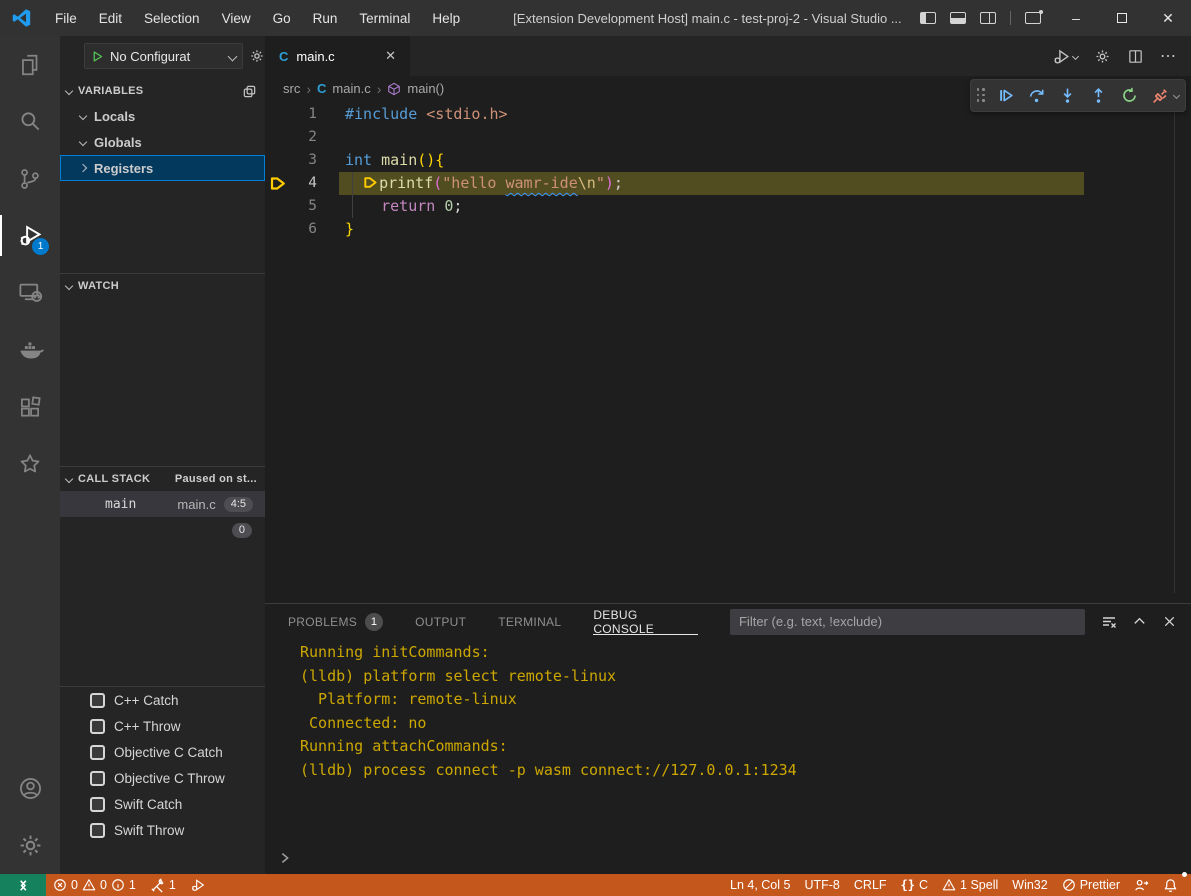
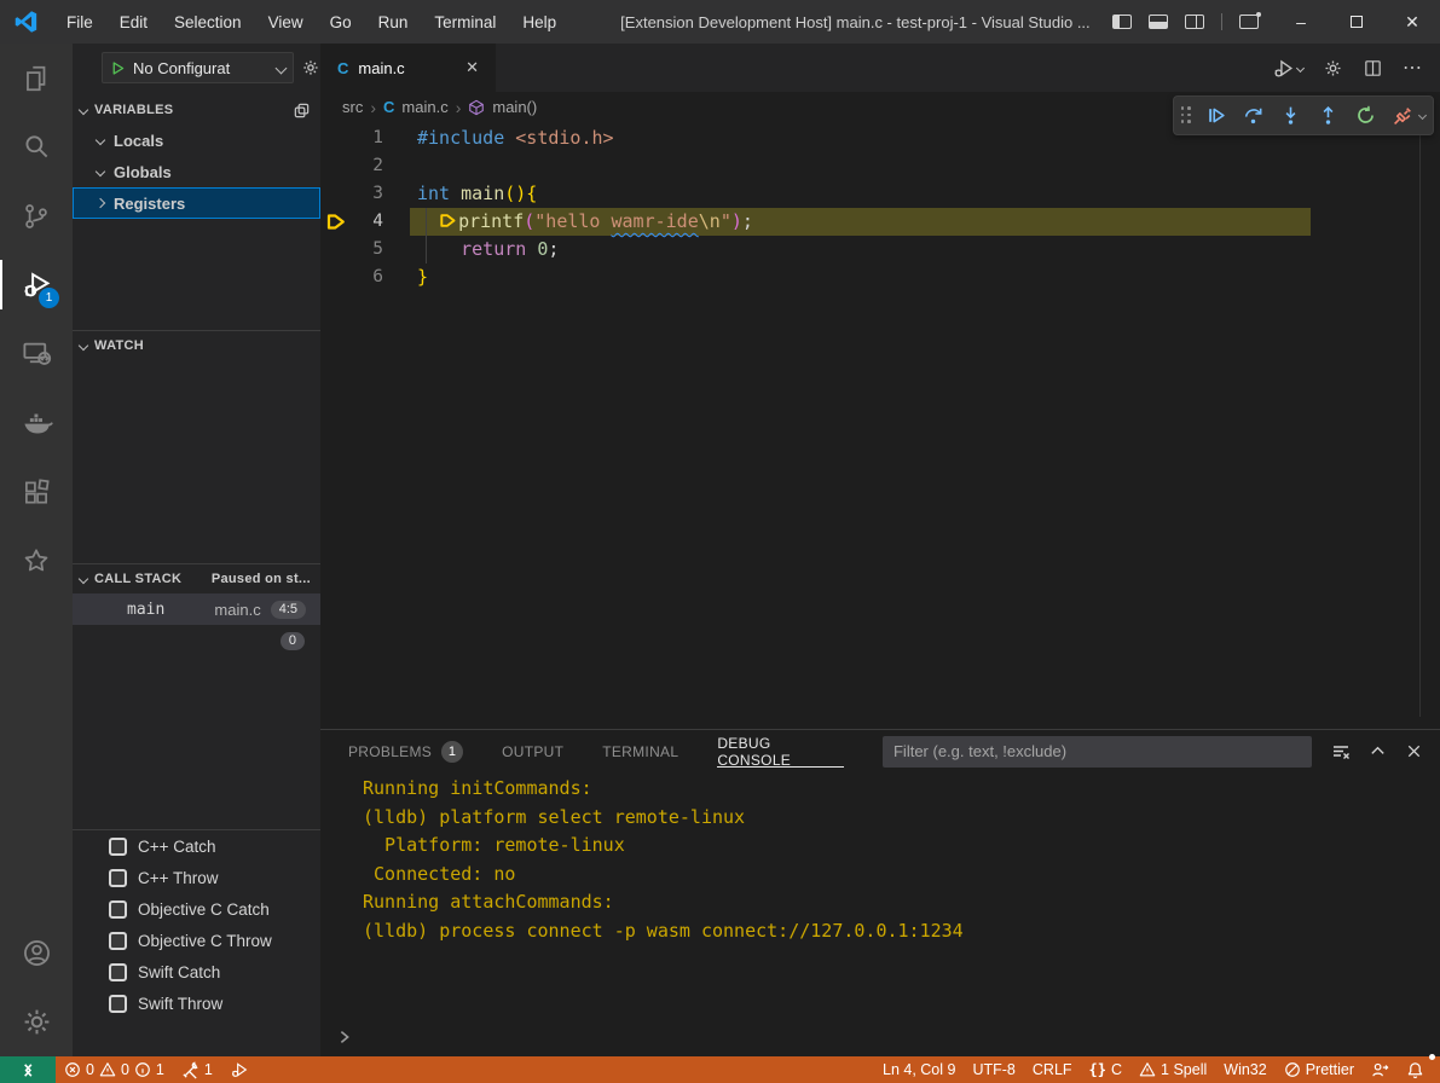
  File
  Edit
  Selection
  View
  Go
  Run
  Terminal
  Help
- [Extension Development Host] main.c - test-proj-2 - Visual Studio ...
+ [Extension Development Host] main.c - test-proj-1 - Visual Studio ...
  –
  ✕
  1
  No Configurat
  VARIABLES
  Locals
  Globals
  Registers
  WATCH
  CALL STACK
  Paused on st...
  main
  main.c
  4:5
  0
  C++ Catch
  C++ Throw
  Objective C Catch
  Objective C Throw
  Swift Catch
  Swift Throw
  C
  main.c
  ✕
  ⋯
  src
  ›
  C
  main.c
  ›
  main()
  1
  #include <stdio.h>
  2
  3
  int main(){
  4
  printf("hello wamr-ide\n");
  5
  return 0;
  6
  }
  PROBLEMS
  1
  OUTPUT
  TERMINAL
  DEBUG CONSOLE
  Filter (e.g. text, !exclude)
  Running initCommands:
  (lldb) platform select remote-linux
  Platform: remote-linux
  Connected: no
  Running attachCommands:
  (lldb) process connect -p wasm connect://127.0.0.1:1234
  0
  0
  1
  1
- Ln 4, Col 5
+ Ln 4, Col 9
  UTF-8
  CRLF
  {̇}
  C
  1 Spell
  Win32
  Prettier
